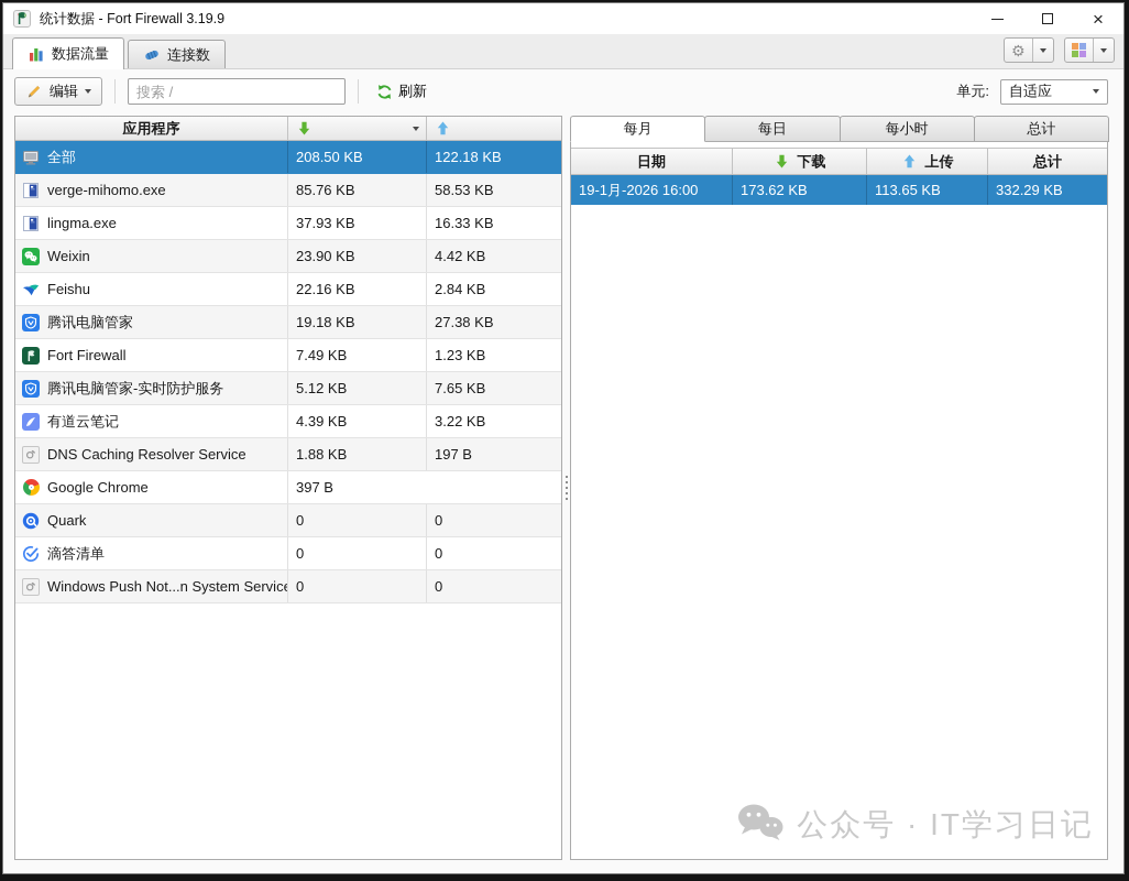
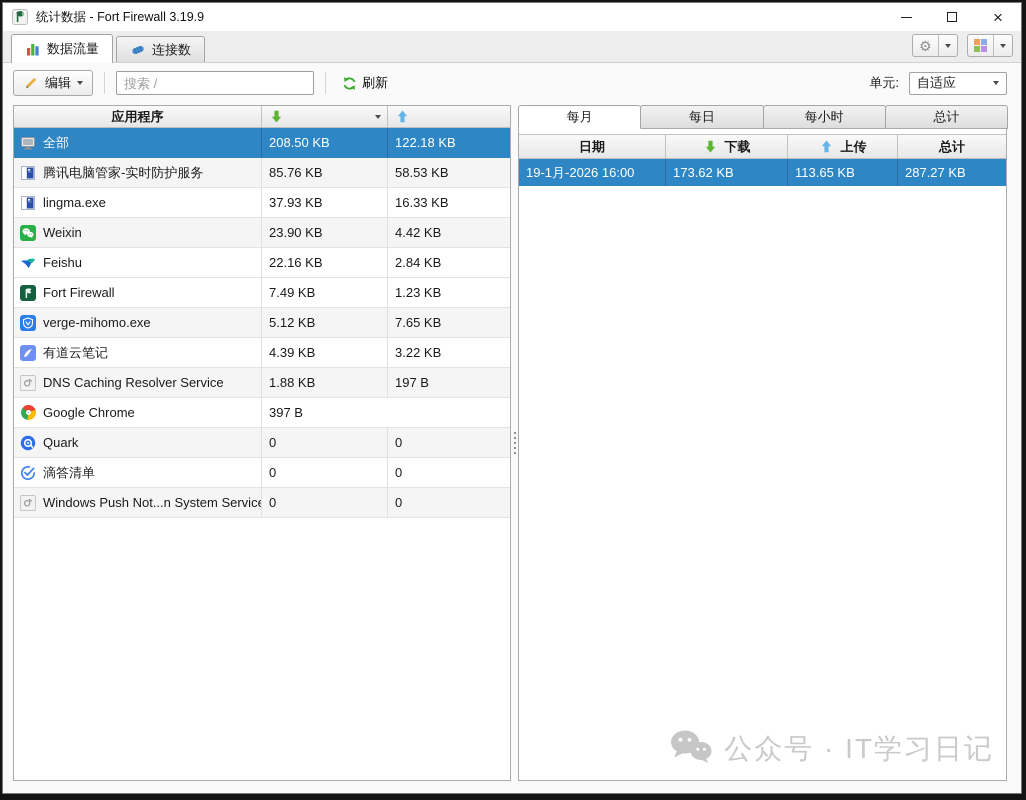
  统计数据 - Fort Firewall 3.19.9
  ×
  数据流量
  连接数
  ⚙
  编辑
  搜索 /
  刷新
  单元:
  自适应
  应用程序
  全部
  208.50 KB
  122.18 KB
- verge-mihomo.exe
+ 腾讯电脑管家-实时防护服务
  85.76 KB
  58.53 KB
  lingma.exe
  37.93 KB
  16.33 KB
  Weixin
  23.90 KB
  4.42 KB
  Feishu
  22.16 KB
  2.84 KB
- 腾讯电脑管家
- 19.18 KB
- 27.38 KB
  Fort Firewall
  7.49 KB
  1.23 KB
- 腾讯电脑管家-实时防护服务
+ verge-mihomo.exe
  5.12 KB
  7.65 KB
  有道云笔记
  4.39 KB
  3.22 KB
  DNS Caching Resolver Service
  1.88 KB
  197 B
  Google Chrome
  397 B
  Quark
  0
  0
  滴答清单
  0
  0
  Windows Push Not...n System Servic
  0
  0
  每月
  每日
  每小时
  总计
  日期
  下载
  上传
  总计
  19-1月-2026 16:00
  173.62 KB
  113.65 KB
- 332.29 KB
+ 287.27 KB
  公众号 · IT学习日记
